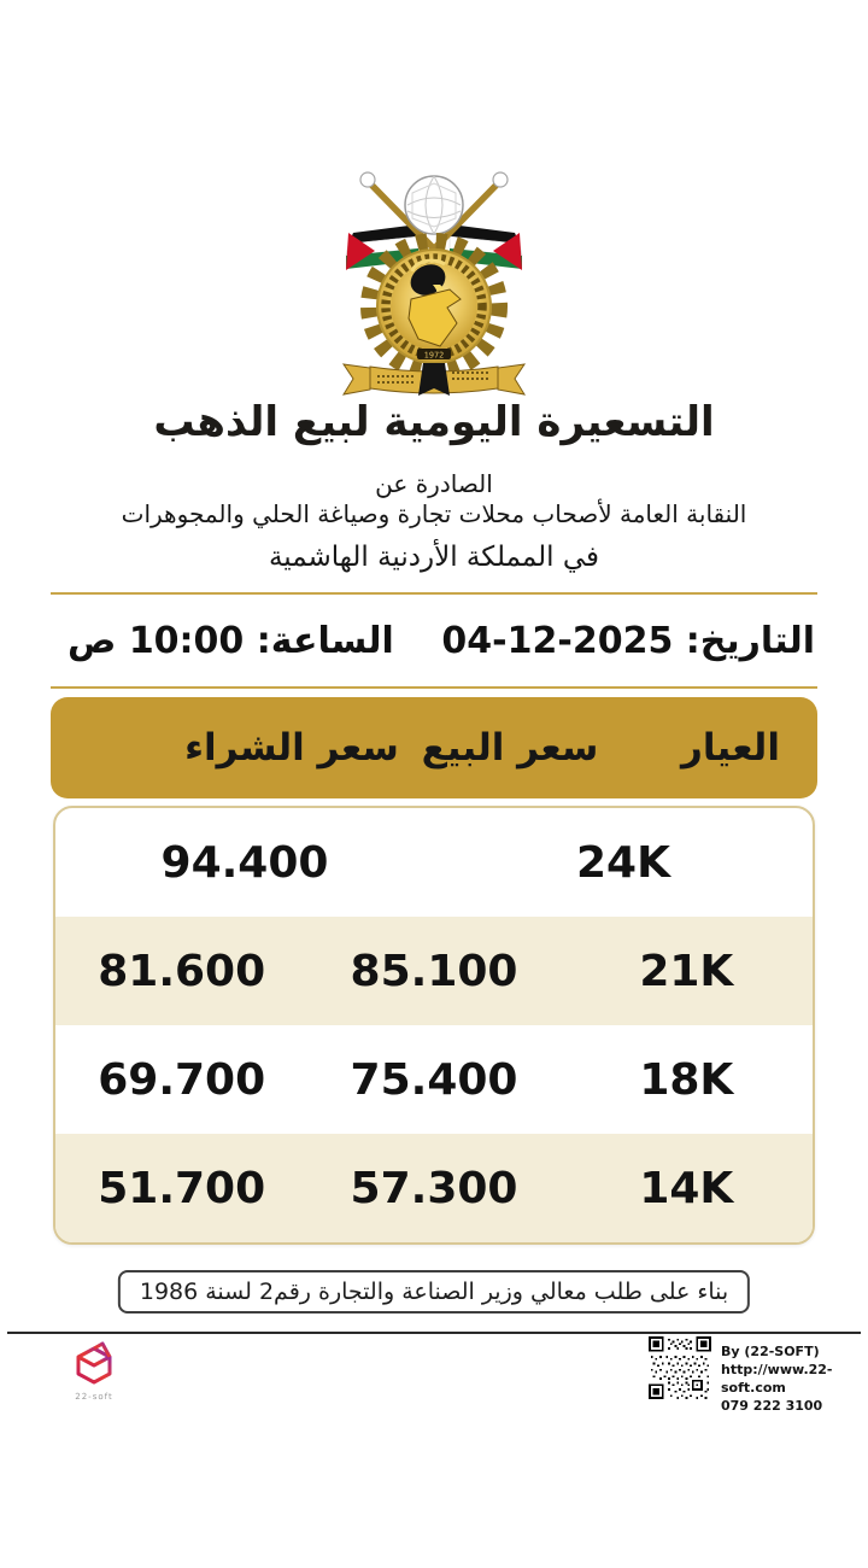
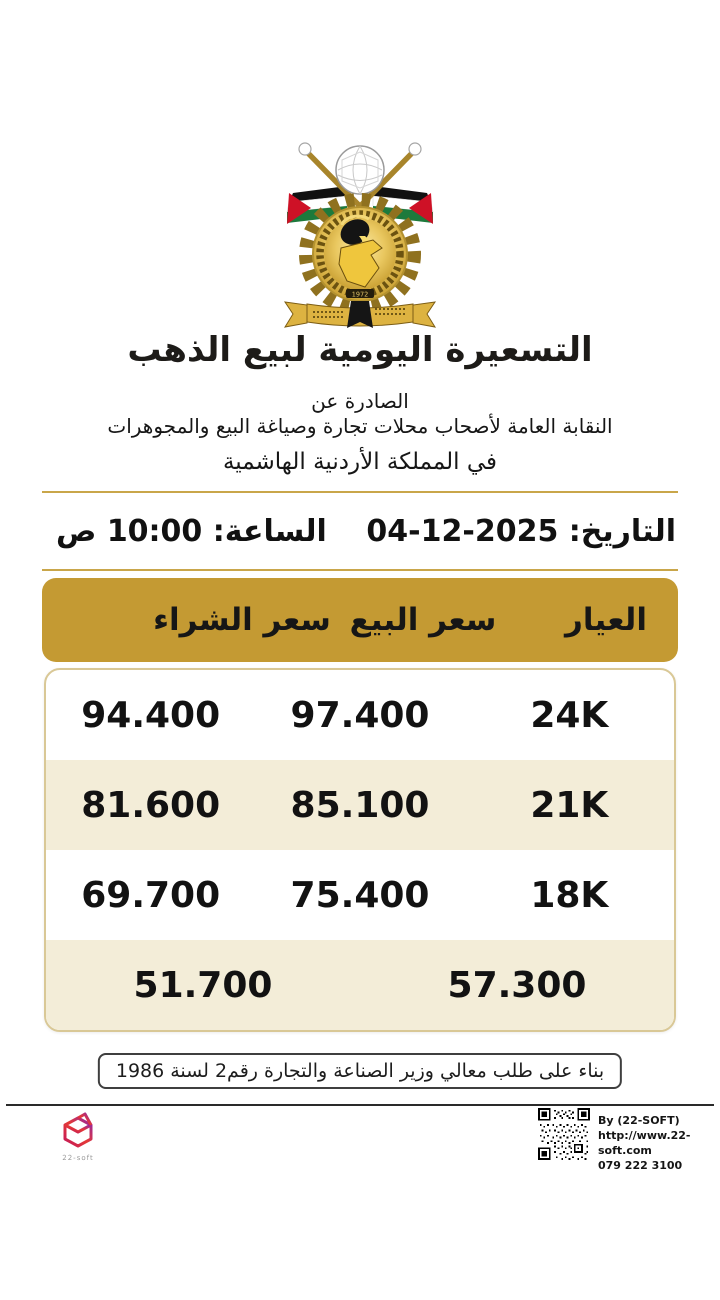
  1972
  التسعيرة اليومية لبيع الذهب
  الصادرة عن
- النقابة العامة لأصحاب محلات تجارة وصياغة الحلي والمجوهرات
+ النقابة العامة لأصحاب محلات تجارة وصياغة البيع والمجوهرات
  في المملكة الأردنية الهاشمية
  التاريخ: 04-12-2025
  الساعة: 10:00 ص
  العيار
  سعر البيع
  سعر الشراء
  24K
+ 97.400
  94.400
  21K
  85.100
  81.600
  18K
  75.400
  69.700
- 14K
  57.300
  51.700
  بناء على طلب معالي وزير الصناعة والتجارة رقم2 لسنة 1986
  22-soft
  By (22-SOFT)
  http://www.22-soft.com
  079 222 3100
